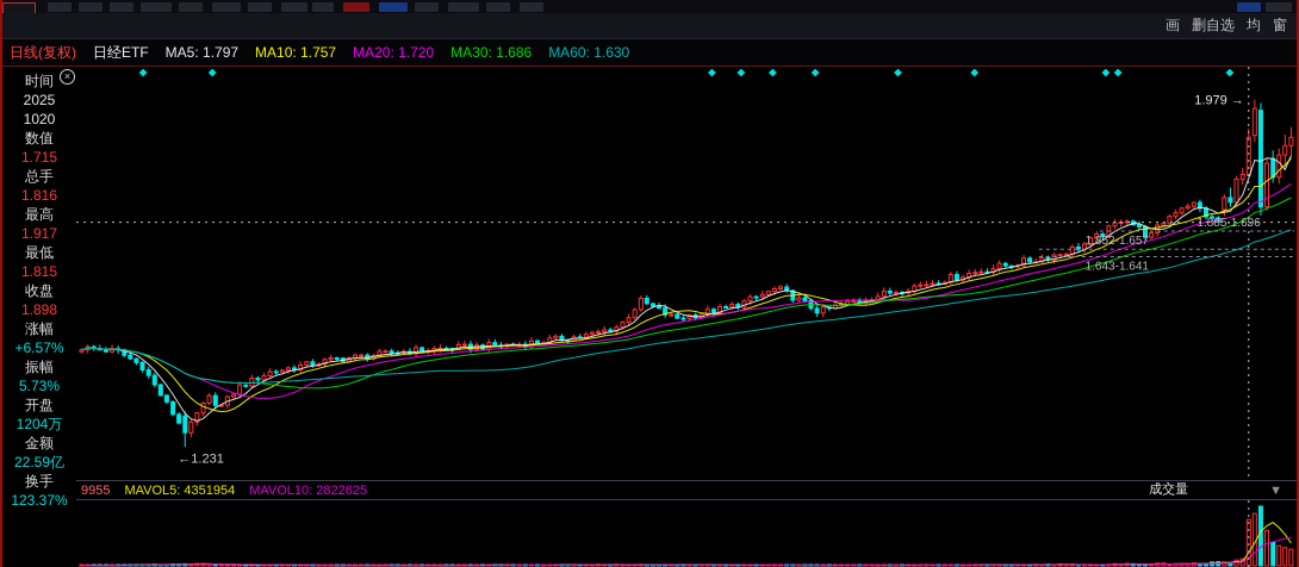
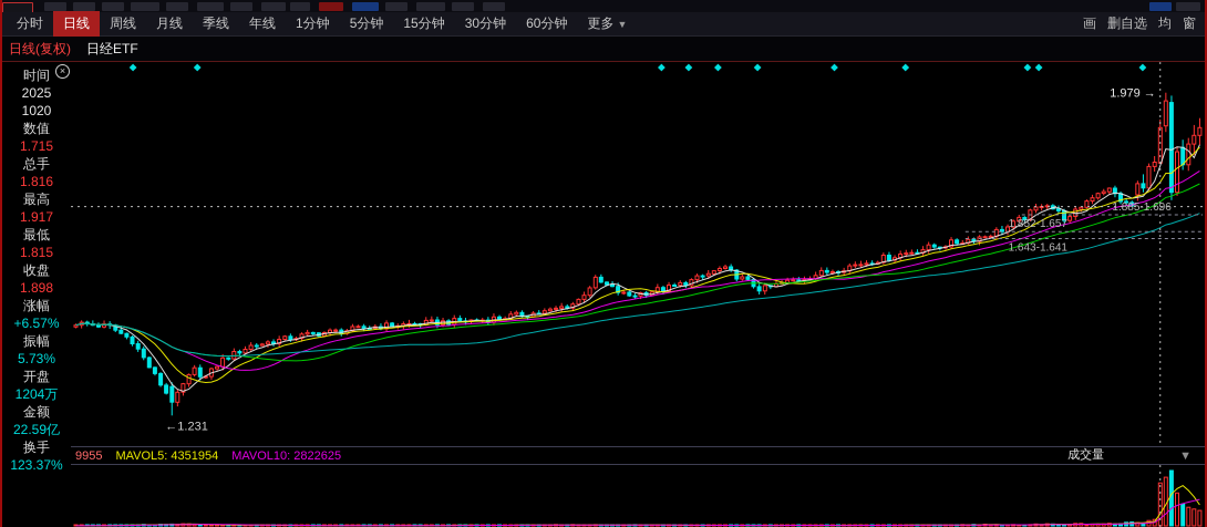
+ 分时
+ 日线
+ 周线
+ 月线
+ 季线
+ 年线
+ 1分钟
+ 5分钟
+ 15分钟
+ 30分钟
+ 60分钟
+ 更多 ▼
  画
  删自选
  均
  窗
  日线(复权)
  日经ETF
- MA5: 1.797
- MA10: 1.757
- MA20: 1.720
- MA30: 1.686
- MA60: 1.630
  1.885-1.696
  1.852-1.657
  1.643-1.641
  1.979 →
  ←1.231
  9955
  MAVOL5: 4351954
  MAVOL10: 2822625
  成交量
  ▼
  ×
  时间
  2025
  1020
  数值
  1.715
  总手
  1.816
  最高
  1.917
  最低
  1.815
  收盘
  1.898
  涨幅
  +6.57%
  振幅
  5.73%
  开盘
  1204万
  金额
  22.59亿
  换手
  123.37%
